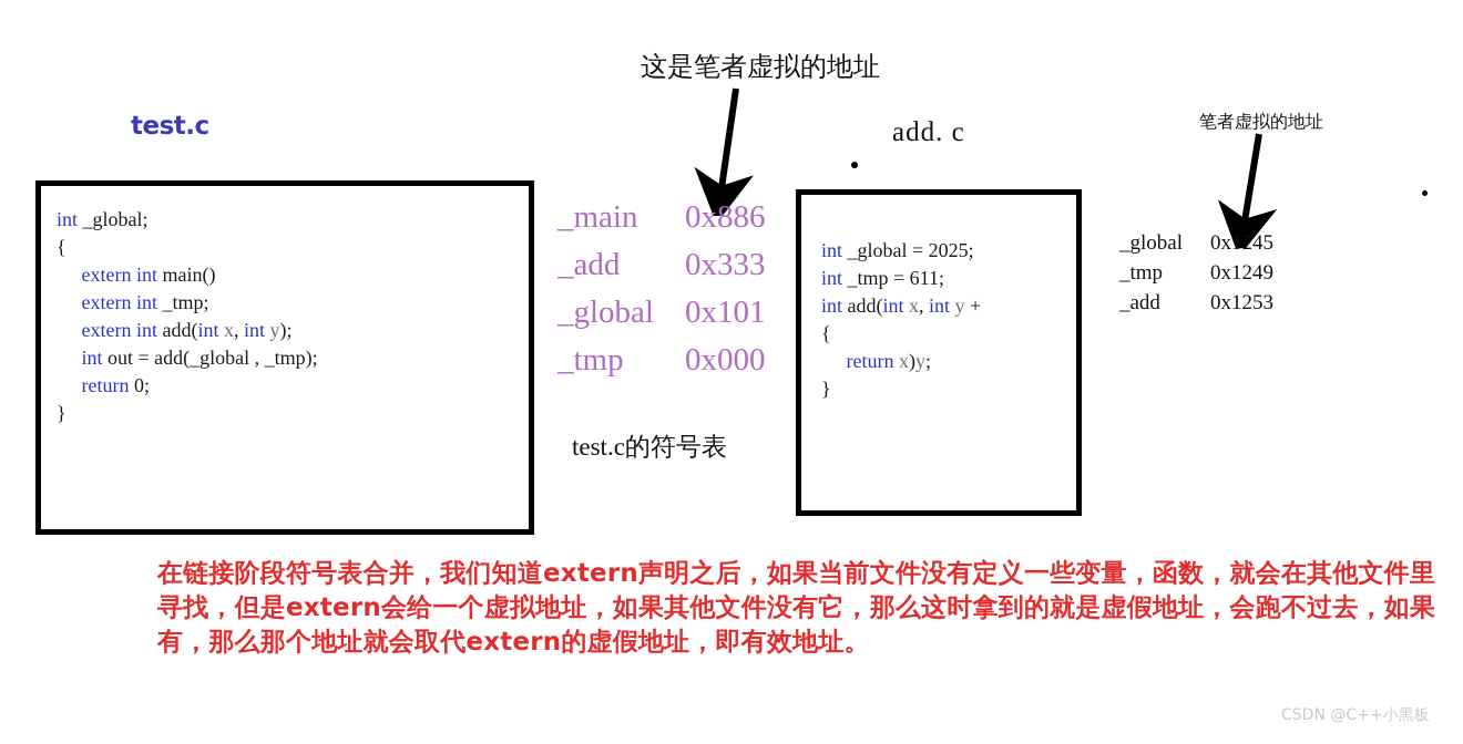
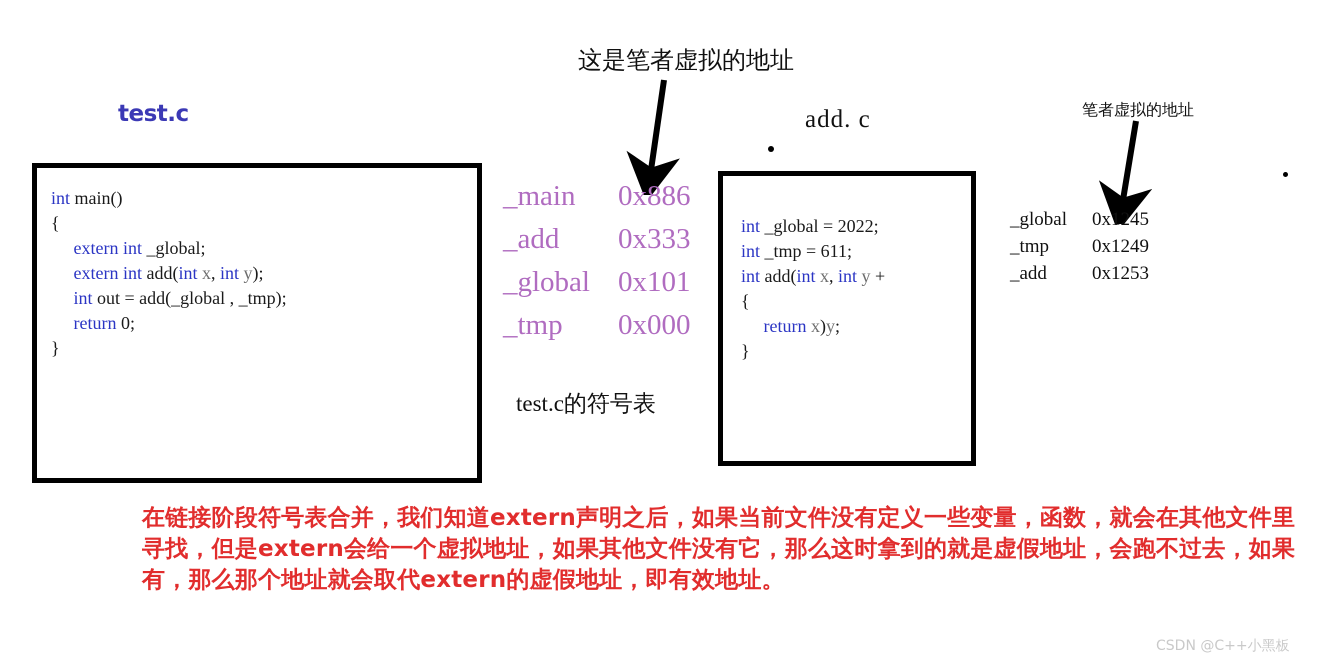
  test.c
  add. c
  这是笔者虚拟的地址
  笔者虚拟的地址
- int _global;
+ int main()
  {
- extern int main()
+ extern int _global;
- extern int _tmp;
  extern int add(int x, int y);
  int out = add(_global , _tmp);
  return 0;
  }
- int _global = 2025;
+ int _global = 2022;
  int _tmp = 611;
  int add(int x, int y +
  {
  return x)y;
  }
  _main
  0x886
  _add
  0x333
  _global
  0x101
  _tmp
  0x000
  test.c的符号表
  _global
  0x1245
  _tmp
  0x1249
  _add
  0x1253
  在链接阶段符号表合并，我们知道extern声明之后，如果当前文件没有定义一些变量，函数，就会在其他文件里寻找，但是extern会给一个虚拟地址，如果其他文件没有它，那么这时拿到的就是虚假地址，会跑不过去，如果有，那么那个地址就会取代extern的虚假地址，即有效地址。
  CSDN @C++小黑板
